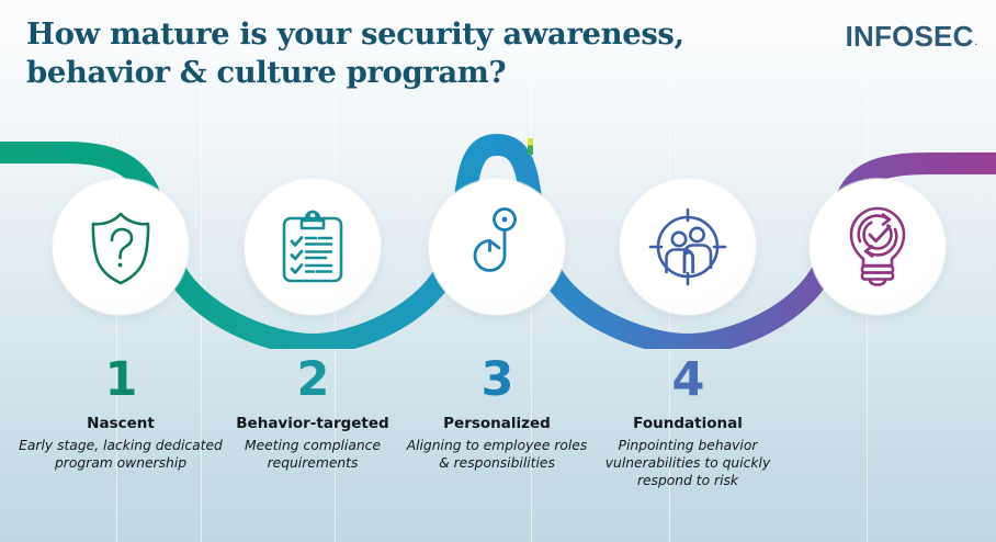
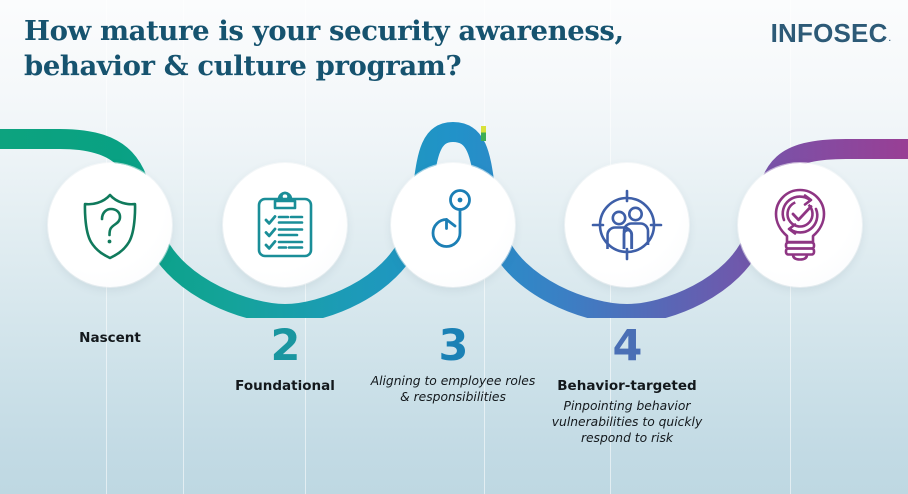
  How mature is your security awareness,
  behavior & culture program?
  INFOSEC.
- 1
  Nascent
- Early stage, lacking dedicated
- program ownership
  2
- Behavior-targeted
+ Foundational
- Meeting compliance
- requirements
  3
- Personalized
  Aligning to employee roles
  & responsibilities
  4
- Foundational
+ Behavior-targeted
  Pinpointing behavior
  vulnerabilities to quickly
  respond to risk
